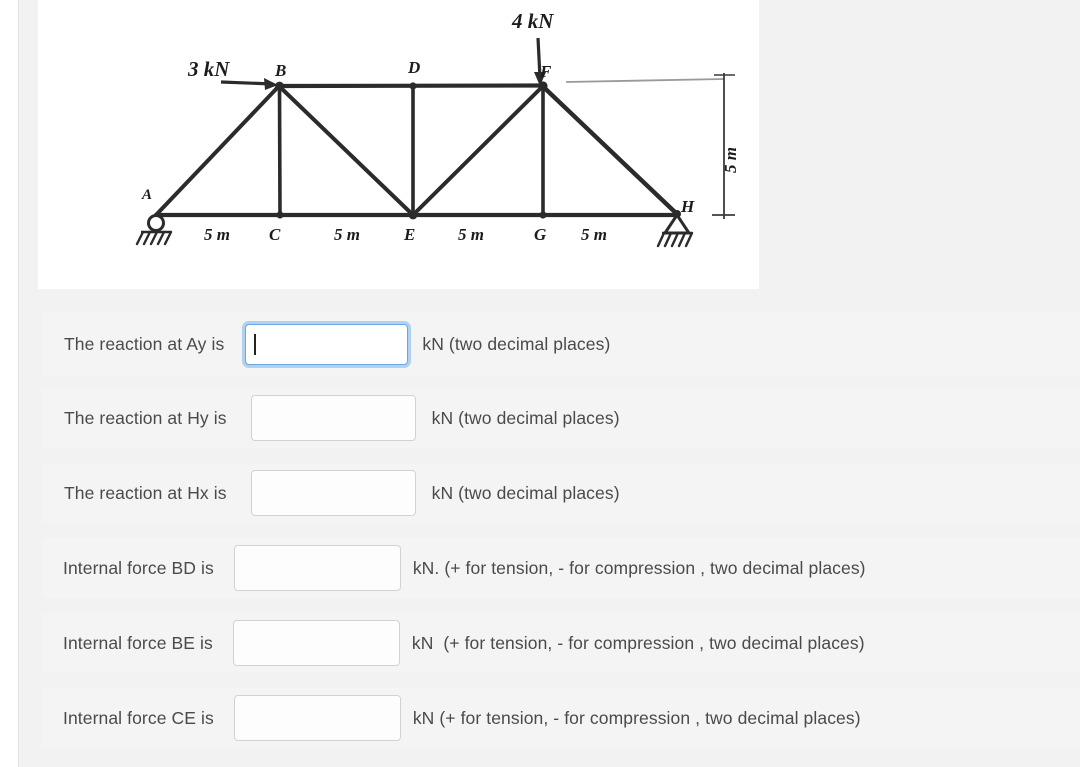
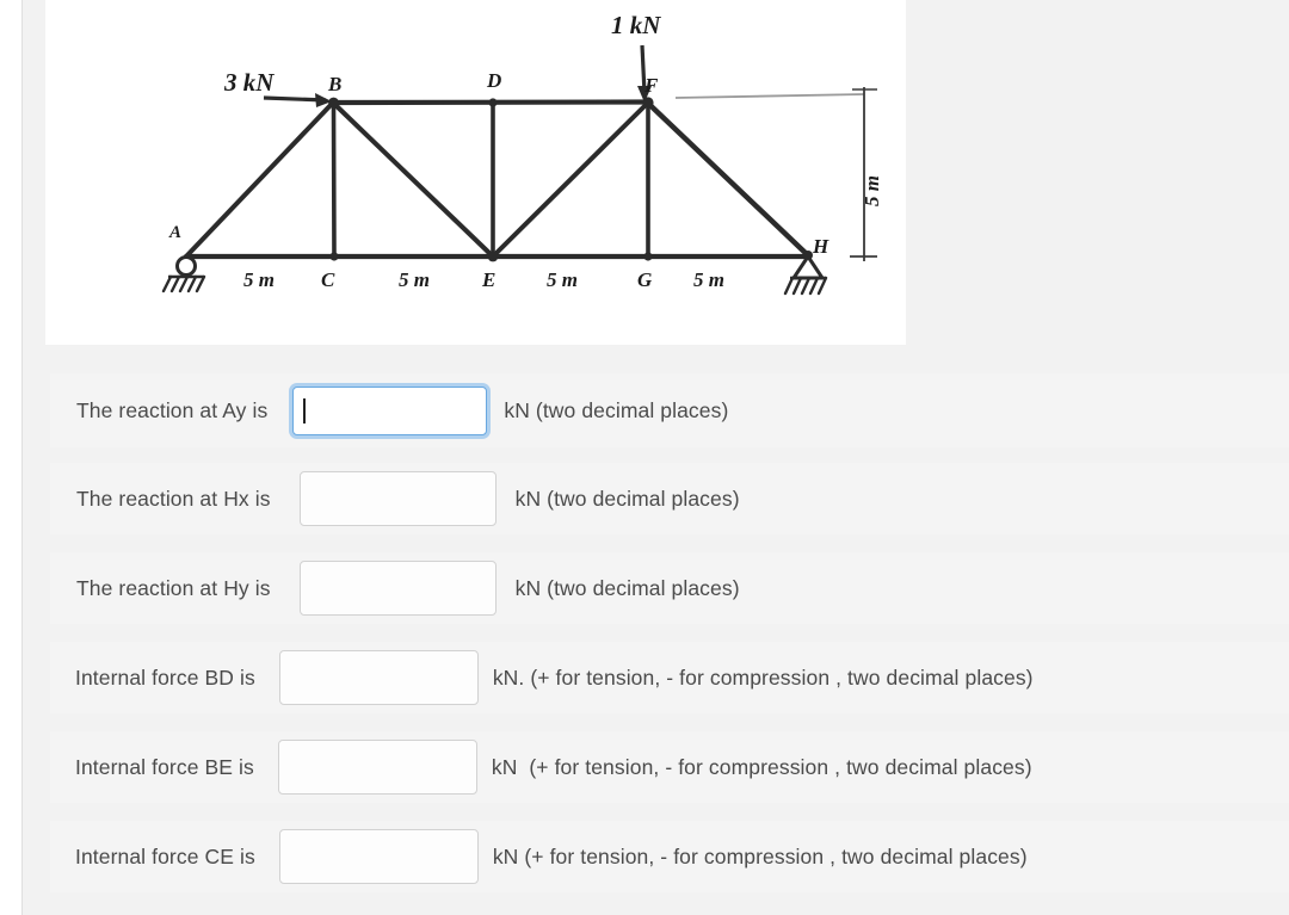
  3 kN
- 4 kN
+ 1 kN
  A
  B
  C
  D
  E
  F
  G
  H
  5 m
  5 m
  5 m
  5 m
  The reaction at Ay is
  kN (two decimal places)
- The reaction at Hy is
+ The reaction at Hx is
  kN (two decimal places)
- The reaction at Hx is
+ The reaction at Hy is
  kN (two decimal places)
  Internal force BD is
  kN. (+ for tension, - for compression , two decimal places)
  Internal force BE is
  kN (+ for tension, - for compression , two decimal places)
  Internal force CE is
  kN (+ for tension, - for compression , two decimal places)
